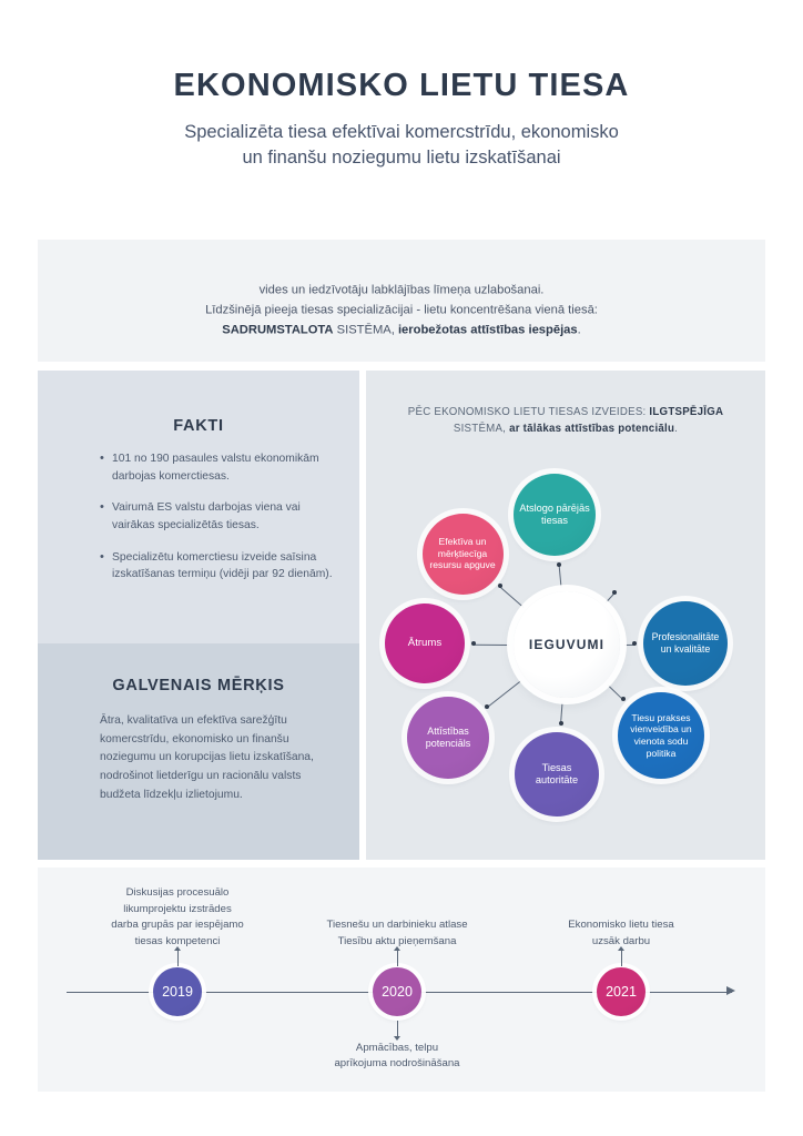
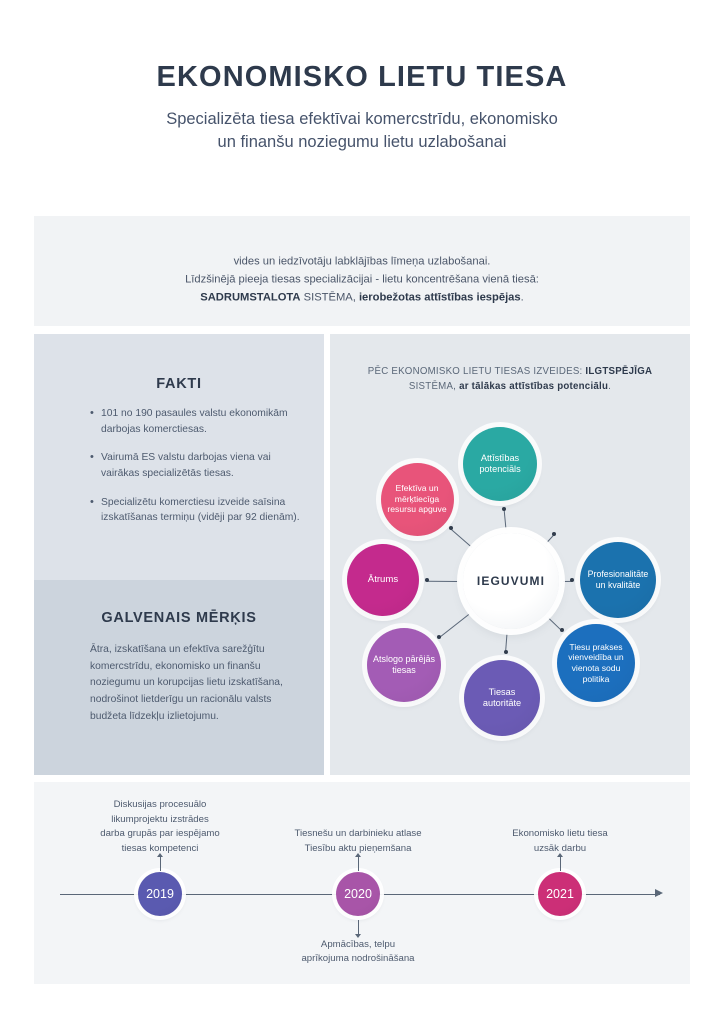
  EKONOMISKO LIETU TIESA
  Specializēta tiesa efektīvai komercstrīdu, ekonomisko
- un finanšu noziegumu lietu izskatīšanai
+ un finanšu noziegumu lietu uzlabošanai
  vides un iedzīvotāju labklājības līmeņa uzlabošanai.
  Līdzšinējā pieeja tiesas specializācijai - lietu koncentrēšana vienā tiesā:
  SADRUMSTALOTA SISTĒMA, ierobežotas attīstības iespējas.
  FAKTI
  101 no 190 pasaules valstu ekonomikām darbojas komerctiesas.
  Vairumā ES valstu darbojas viena vai vairākas specializētās tiesas.
  Specializētu komerctiesu izveide saīsina izskatīšanas termiņu (vidēji par 92 dienām).
  GALVENAIS MĒRĶIS
- Ātra, kvalitatīva un efektīva sarežģītu komercstrīdu, ekonomisko un finanšu noziegumu un korupcijas lietu izskatīšana, nodrošinot lietderīgu un racionālu valsts budžeta līdzekļu izlietojumu.
+ Ātra, izskatīšana un efektīva sarežģītu komercstrīdu, ekonomisko un finanšu noziegumu un korupcijas lietu izskatīšana, nodrošinot lietderīgu un racionālu valsts budžeta līdzekļu izlietojumu.
  PĒC EKONOMISKO LIETU TIESAS IZVEIDES: ILGTSPĒJĪGA SISTĒMA, ar tālākas attīstības potenciālu.
- Atslogo pārējās tiesas
+ Attīstības potenciāls
  Efektīva un mērķtiecīga resursu apguve
  Ātrums
  Profesionalitāte un kvalitāte
- Attīstības potenciāls
+ Atslogo pārējās tiesas
  Tiesu prakses vienveidība un vienota sodu politika
  Tiesas autoritāte
  IEGUVUMI
  2019
  Diskusijas procesuālo
  likumprojektu izstrādes
  darba grupās par iespējamo
  tiesas kompetenci
  2020
  Tiesnešu un darbinieku atlase
  Tiesību aktu pieņemšana
  Apmācības, telpu
  aprīkojuma nodrošināšana
  2021
  Ekonomisko lietu tiesa
  uzsāk darbu
